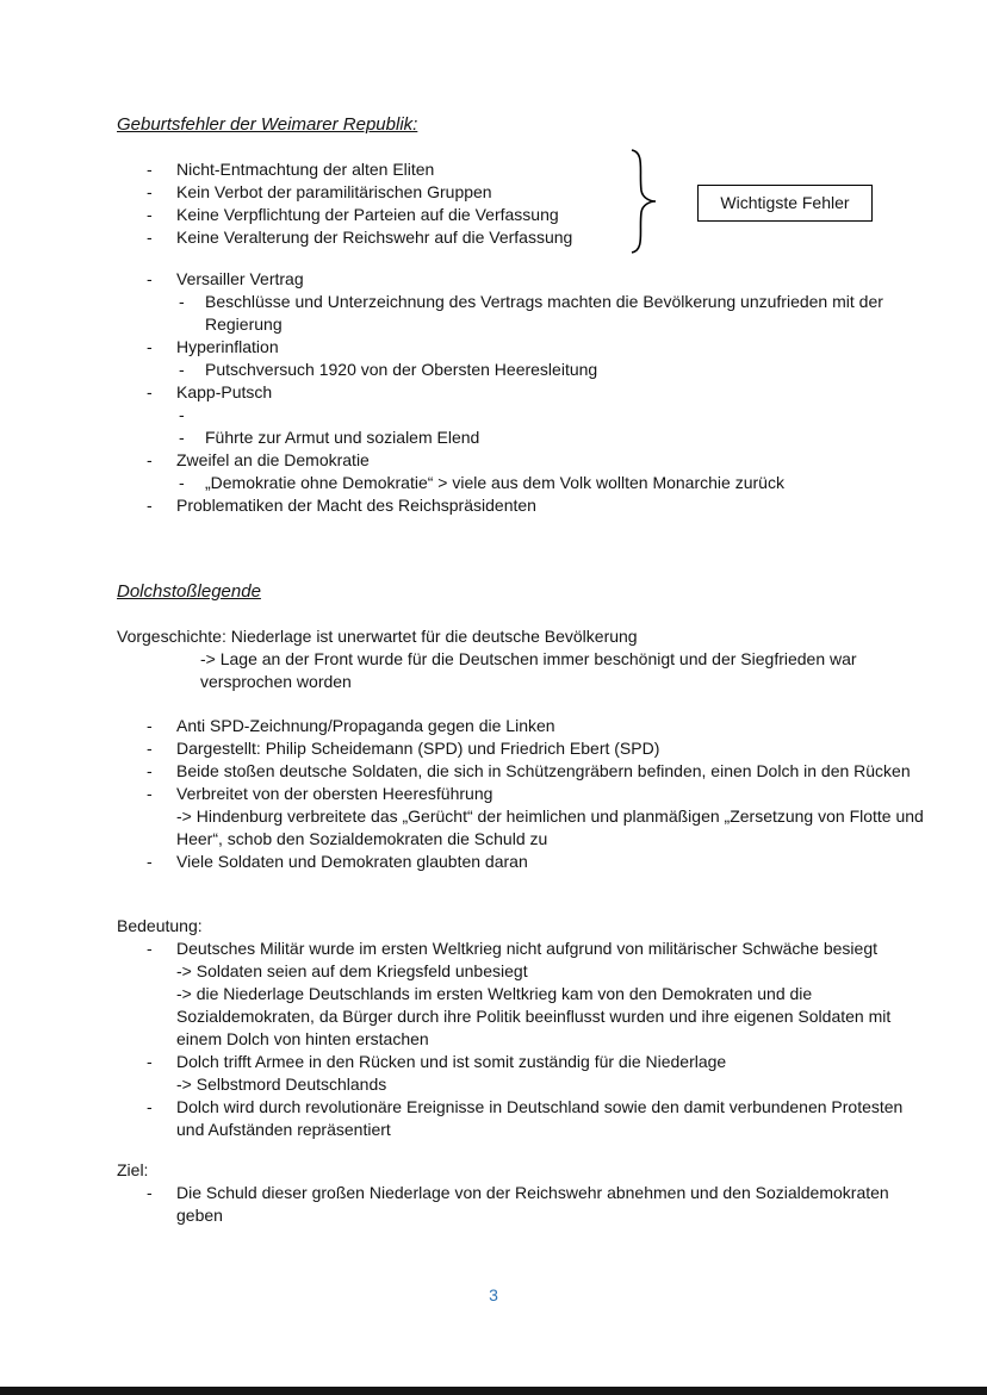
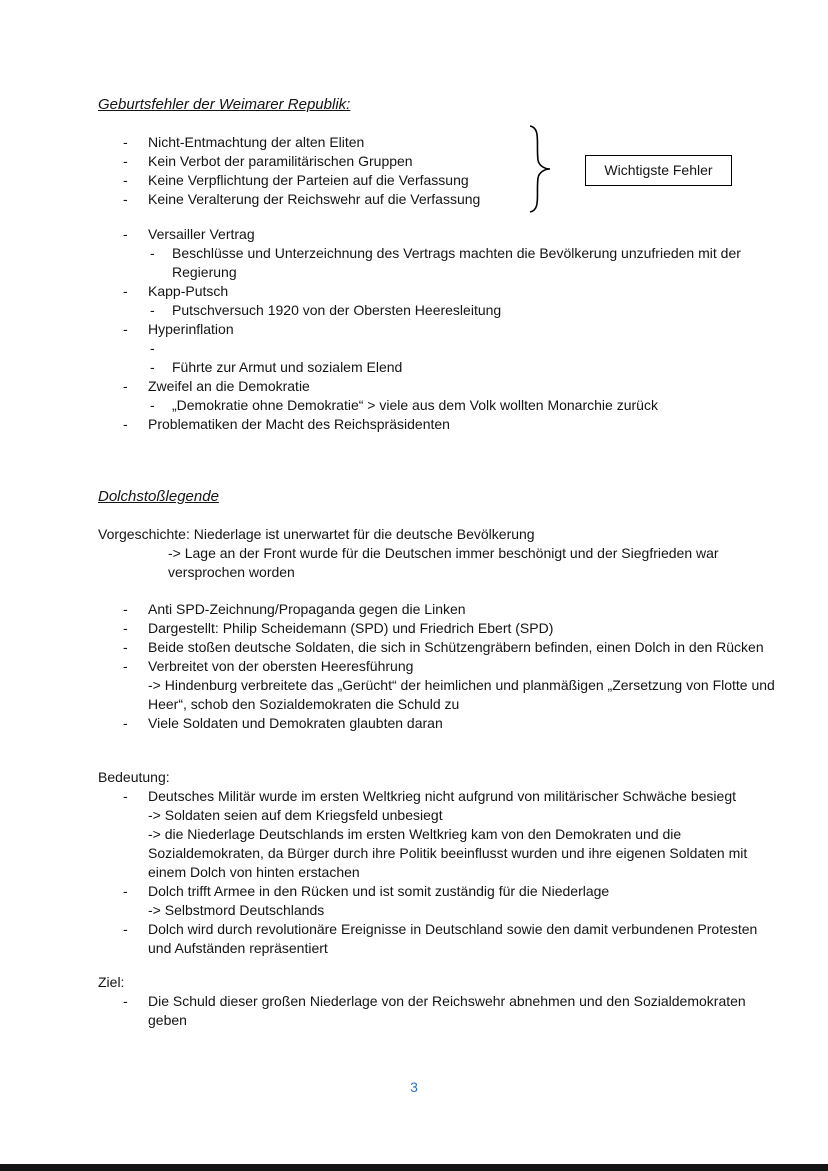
  Geburtsfehler der Weimarer Republik:
  -
  Nicht-Entmachtung der alten Eliten
  -
  Kein Verbot der paramilitärischen Gruppen
  -
  Keine Verpflichtung der Parteien auf die Verfassung
  -
  Keine Veralterung der Reichswehr auf die Verfassung
  -
  Versailler Vertrag
  -
  Beschlüsse und Unterzeichnung des Vertrags machten die Bevölkerung unzufrieden mit der Regierung
  -
- Hyperinflation
+ Kapp-Putsch
  -
  Putschversuch 1920 von der Obersten Heeresleitung
  -
- Kapp-Putsch
+ Hyperinflation
  -
  -
  Führte zur Armut und sozialem Elend
  -
  Zweifel an die Demokratie
  -
  „Demokratie ohne Demokratie“ > viele aus dem Volk wollten Monarchie zurück
  -
  Problematiken der Macht des Reichspräsidenten
  Dolchstoßlegende
  Vorgeschichte: Niederlage ist unerwartet für die deutsche Bevölkerung
  -> Lage an der Front wurde für die Deutschen immer beschönigt und der Siegfrieden war versprochen worden
  -
  Anti SPD-Zeichnung/Propaganda gegen die Linken
  -
  Dargestellt: Philip Scheidemann (SPD) und Friedrich Ebert (SPD)
  -
  Beide stoßen deutsche Soldaten, die sich in Schützengräbern befinden, einen Dolch in den Rücken
  -
  Verbreitet von der obersten Heeresführung
  -> Hindenburg verbreitete das „Gerücht“ der heimlichen und planmäßigen „Zersetzung von Flotte und Heer“, schob den Sozialdemokraten die Schuld zu
  -
  Viele Soldaten und Demokraten glaubten daran
  Bedeutung:
  -
  Deutsches Militär wurde im ersten Weltkrieg nicht aufgrund von militärischer Schwäche besiegt
  -> Soldaten seien auf dem Kriegsfeld unbesiegt
  -> die Niederlage Deutschlands im ersten Weltkrieg kam von den Demokraten und die Sozialdemokraten, da Bürger durch ihre Politik beeinflusst wurden und ihre eigenen Soldaten mit einem Dolch von hinten erstachen
  -
  Dolch trifft Armee in den Rücken und ist somit zuständig für die Niederlage
  -> Selbstmord Deutschlands
  -
  Dolch wird durch revolutionäre Ereignisse in Deutschland sowie den damit verbundenen Protesten und Aufständen repräsentiert
  Ziel:
  -
  Die Schuld dieser großen Niederlage von der Reichswehr abnehmen und den Sozialdemokraten geben
  Wichtigste Fehler
  3
